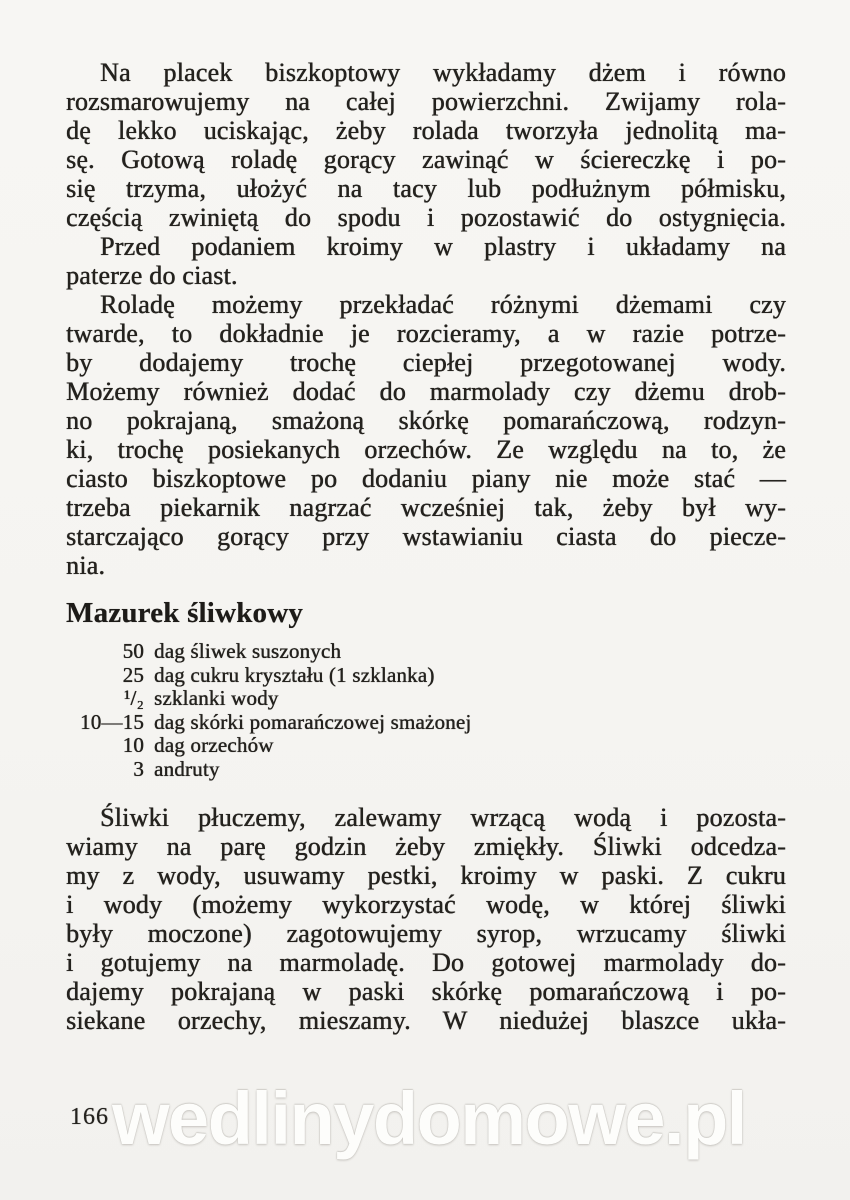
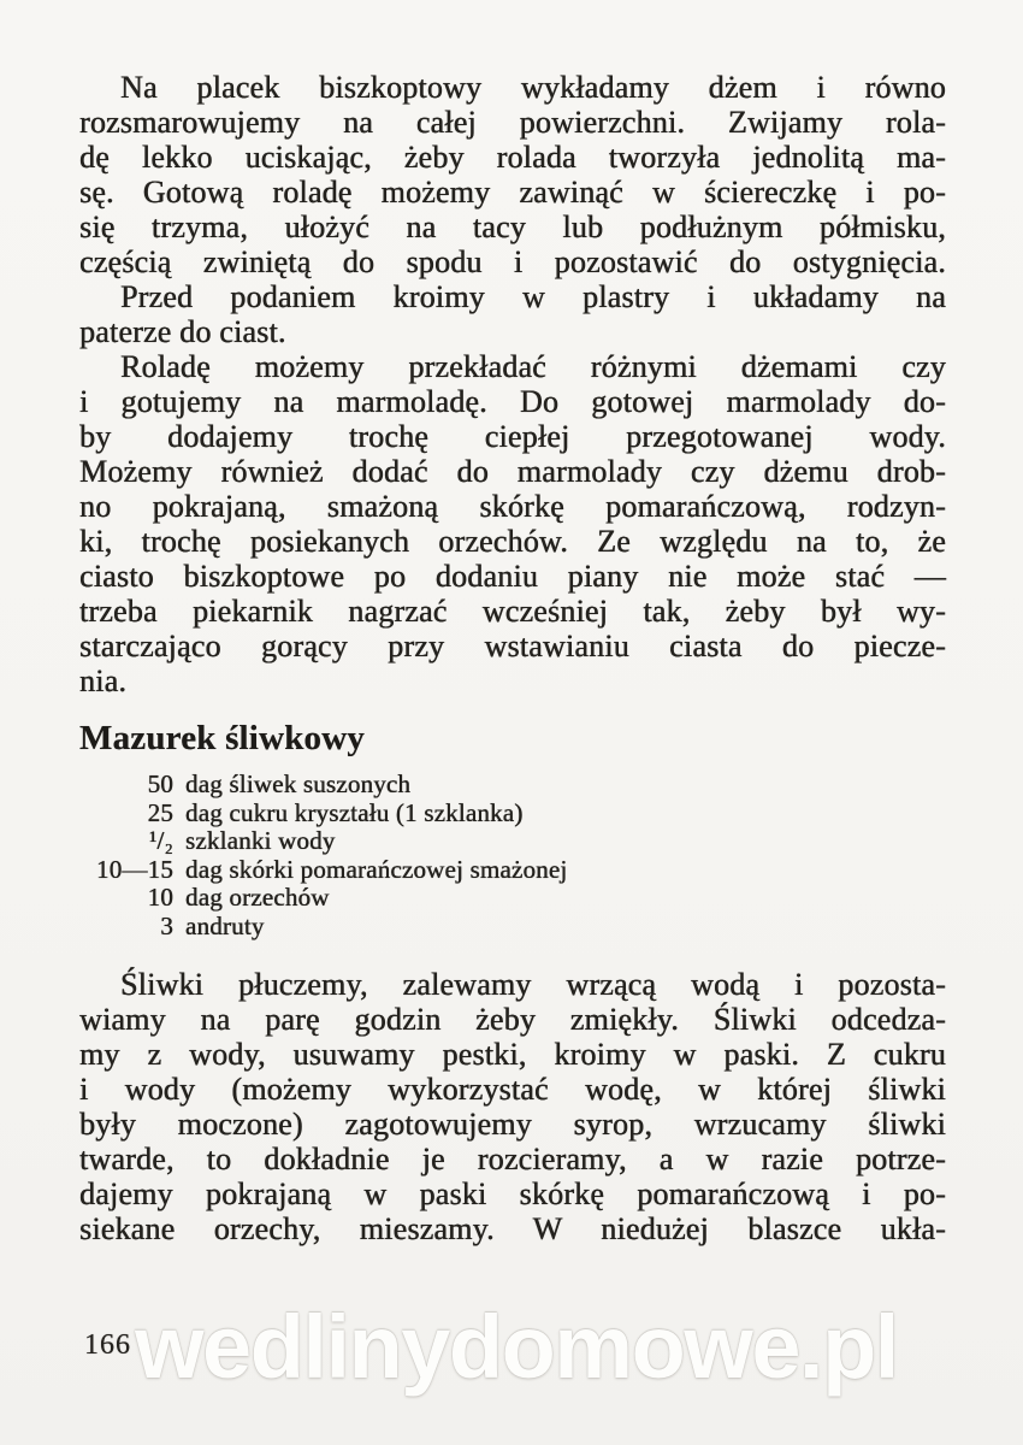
  Na placek biszkoptowy wykładamy dżem i równo
  rozsmarowujemy na całej powierzchni. Zwijamy rola-
  dę lekko uciskając, żeby rolada tworzyła jednolitą ma-
- sę. Gotową roladę gorący zawinąć w ściereczkę i po-
+ sę. Gotową roladę możemy zawinąć w ściereczkę i po-
  się trzyma, ułożyć na tacy lub podłużnym półmisku,
  częścią zwiniętą do spodu i pozostawić do ostygnięcia.
  Przed podaniem kroimy w plastry i układamy na
  paterze do ciast.
  Roladę możemy przekładać różnymi dżemami czy
- twarde, to dokładnie je rozcieramy, a w razie potrze-
+ i gotujemy na marmoladę. Do gotowej marmolady do-
  by dodajemy trochę ciepłej przegotowanej wody.
  Możemy również dodać do marmolady czy dżemu drob-
  no pokrajaną, smażoną skórkę pomarańczową, rodzyn-
  ki, trochę posiekanych orzechów. Ze względu na to, że
  ciasto biszkoptowe po dodaniu piany nie może stać —
  trzeba piekarnik nagrzać wcześniej tak, żeby był wy-
  starczająco gorący przy wstawianiu ciasta do piecze-
  nia.
  Mazurek śliwkowy
  50
  dag śliwek suszonych
  25
  dag cukru kryształu (1 szklanka)
  ¹/₂
  szklanki wody
  10—15
  dag skórki pomarańczowej smażonej
  10
  dag orzechów
  3
  andruty
  Śliwki płuczemy, zalewamy wrzącą wodą i pozosta-
  wiamy na parę godzin żeby zmiękły. Śliwki odcedza-
  my z wody, usuwamy pestki, kroimy w paski. Z cukru
  i wody (możemy wykorzystać wodę, w której śliwki
  były moczone) zagotowujemy syrop, wrzucamy śliwki
- i gotujemy na marmoladę. Do gotowej marmolady do-
+ twarde, to dokładnie je rozcieramy, a w razie potrze-
  dajemy pokrajaną w paski skórkę pomarańczową i po-
  siekane orzechy, mieszamy. W niedużej blaszce ukła-
  166
  wedlinydomowe.pl
